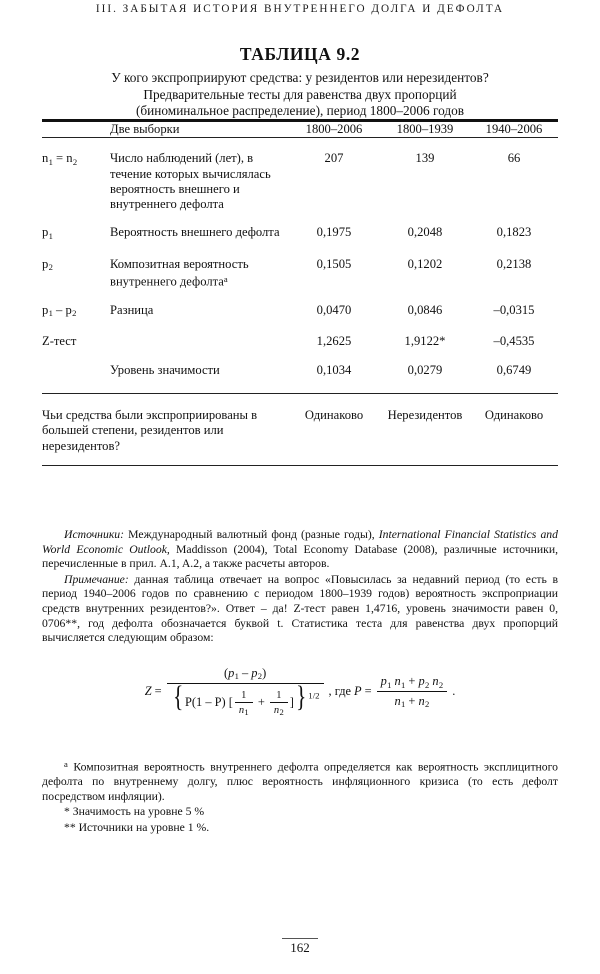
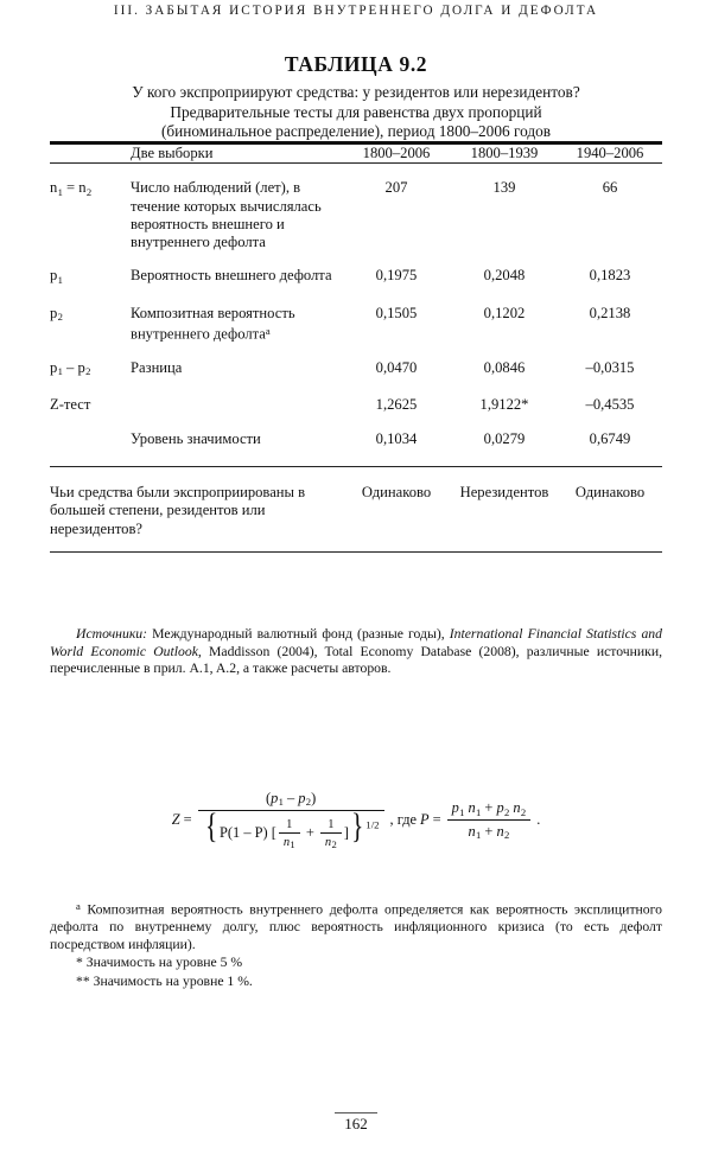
  III. ЗАБЫТАЯ ИСТОРИЯ ВНУТРЕННЕГО ДОЛГА И ДЕФОЛТА
  ТАБЛИЦА 9.2
  У кого экспроприируют средства: у резидентов или нерезидентов?
  Предварительные тесты для равенства двух пропорций
  (биноминальное распределение), период 1800–2006 годов
  	Две выборки	1800–2006	1800–1939	1940–2006
  n1 = n2	Число наблюдений (лет), в течение которых вычислялась вероятность внешнего и внутреннего дефолта	207	139	66
  p1	Вероятность внешнего дефолта	0,1975	0,2048	0,1823
  p2	Композитная вероятность внутреннего дефолтаa	0,1505	0,1202	0,2138
  p1 – p2	Разница	0,0470	0,0846	–0,0315
  Z-тест		1,2625	1,9122*	–0,4535
  	Уровень значимости	0,1034	0,0279	0,6749
  Чьи средства были экспроприированы в большей степени, резидентов или нерезидентов?
  Одинаково
  Нерезидентов
  Одинаково
  Источники: Международный валютный фонд (разные годы), International Financial Statistics and World Economic Outlook, Maddisson (2004), Total Economy Database (2008), различные источники, перечисленные в прил. A.1, A.2, а также расчеты авторов.
- Примечание: данная таблица отвечает на вопрос «Повысилась за недавний период (то есть в период 1940–2006 годов по сравнению с периодом 1800–1939 годов) вероятность экспроприации средств внутренних резидентов?». Ответ – да! Z-тест равен 1,4716, уровень значимости равен 0, 0706**, год дефолта обозначается буквой t. Статистика теста для равенства двух пропорций вычисляется следующим образом:
  Z
  =
  (p1 – p2)
  { P(1 – P) [
  1
  n1
  +
  1
  n2
  ] } 1/2
  , где
  P
  =
  p1 n1 + p2 n2
  n1 + n2
  .
  a Композитная вероятность внутреннего дефолта определяется как вероятность эксплицитного дефолта по внутреннему долгу, плюс вероятность инфляционного кризиса (то есть дефолт посредством инфляции).
  * Значимость на уровне 5 %
- ** Источники на уровне 1 %.
+ ** Значимость на уровне 1 %.
  162
